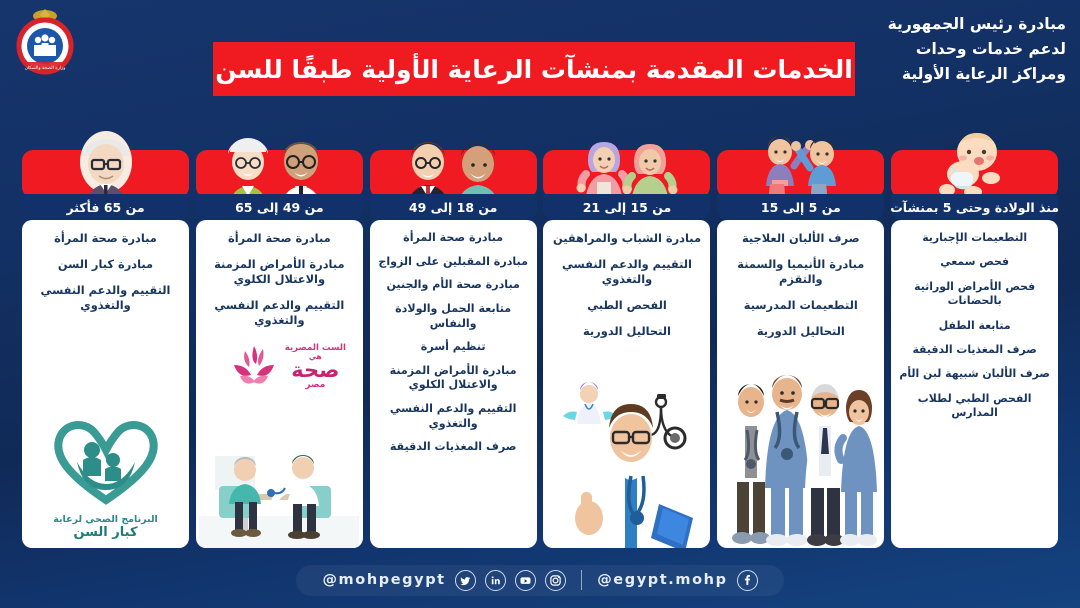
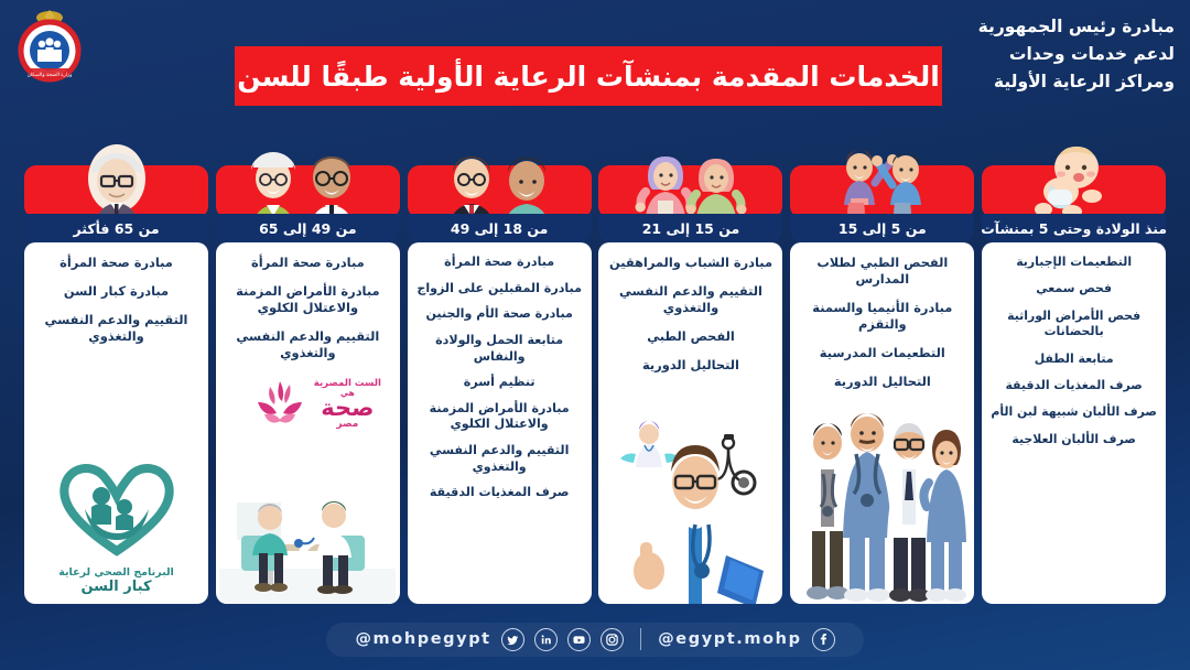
  الخدمات المقدمة بمنشآت الرعاية الأولية طبقًا للسن
  مبادرة رئيس الجمهورية
  لدعم خدمات وحدات
  ومراكز الرعاية الأولية
  من 65 فأكثر
  مبادرة صحة المرأة
  مبادرة كبار السن
  التقييم والدعم النفسي والتغذوي
  البرنامج الصحي لرعاية
  كبار السن
  من 49 إلى 65
  مبادرة صحة المرأة
  مبادرة الأمراض المزمنة والاعتلال الكلوي
  التقييم والدعم النفسي والتغذوي
  الست المصرية
  هي
  صحة
  مصر
  من 18 إلى 49
  مبادرة صحة المرأة
  مبادرة المقبلين على الزواج
  مبادرة صحة الأم والجنين
  متابعة الحمل والولادة والنفاس
  تنظيم أسرة
  مبادرة الأمراض المزمنة والاعتلال الكلوي
  التقييم والدعم النفسي والتغذوي
  صرف المغذيات الدقيقة
  من 15 إلى 21
  مبادرة الشباب والمراهقين
  التقييم والدعم النفسي والتغذوي
  الفحص الطبي
  التحاليل الدورية
  من 5 إلى 15
- صرف الألبان العلاجية
+ الفحص الطبي لطلاب المدارس
  مبادرة الأنيميا والسمنة والتقزم
  التطعيمات المدرسية
  التحاليل الدورية
  منذ الولادة وحتى 5 بمنشآت
  التطعيمات الإجبارية
  فحص سمعي
  فحص الأمراض الوراثية بالحضانات
  متابعة الطفل
  صرف المغذيات الدقيقة
  صرف الألبان شبيهة لبن الأم
- الفحص الطبي لطلاب المدارس
+ صرف الألبان العلاجية
  @egypt.mohp
  @mohpegypt
